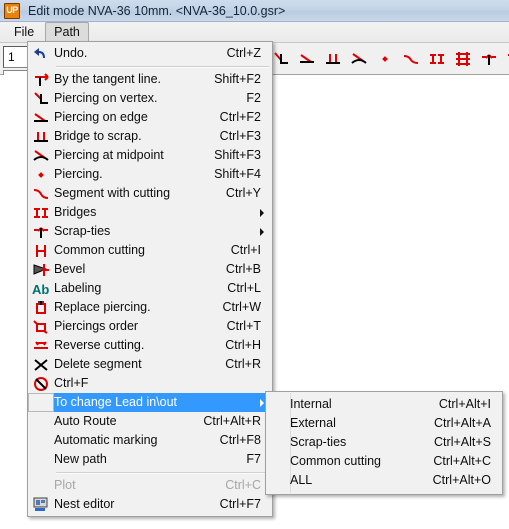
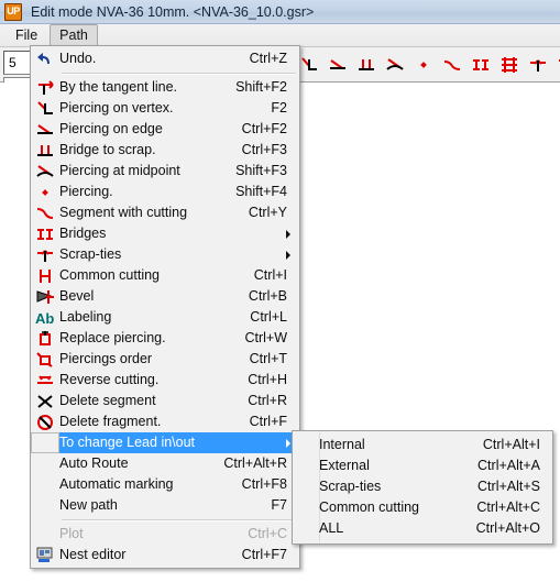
  UP
  Edit mode NVA-36 10mm. <NVA-36_10.0.gsr>
  File
  Path
- 1
+ 5
  Undo.
  Ctrl+Z
  By the tangent line.
  Shift+F2
  Piercing on vertex.
  F2
  Piercing on edge
  Ctrl+F2
  Bridge to scrap.
  Ctrl+F3
  Piercing at midpoint
  Shift+F3
  Piercing.
  Shift+F4
  Segment with cutting
  Ctrl+Y
  Bridges
  Scrap-ties
  Common cutting
  Ctrl+I
  Bevel
  Ctrl+B
  Ab
  Labeling
  Ctrl+L
  Replace piercing.
  Ctrl+W
  Piercings order
  Ctrl+T
  Reverse cutting.
  Ctrl+H
  Delete segment
  Ctrl+R
+ Delete fragment.
  Ctrl+F
  To change Lead in\out
  Auto Route
  Ctrl+Alt+R
  Automatic marking
  Ctrl+F8
  New path
  F7
  Plot
  Ctrl+C
  Nest editor
  Ctrl+F7
  Internal
  Ctrl+Alt+I
  External
  Ctrl+Alt+A
  Scrap-ties
  Ctrl+Alt+S
  Common cutting
  Ctrl+Alt+C
  ALL
  Ctrl+Alt+O
